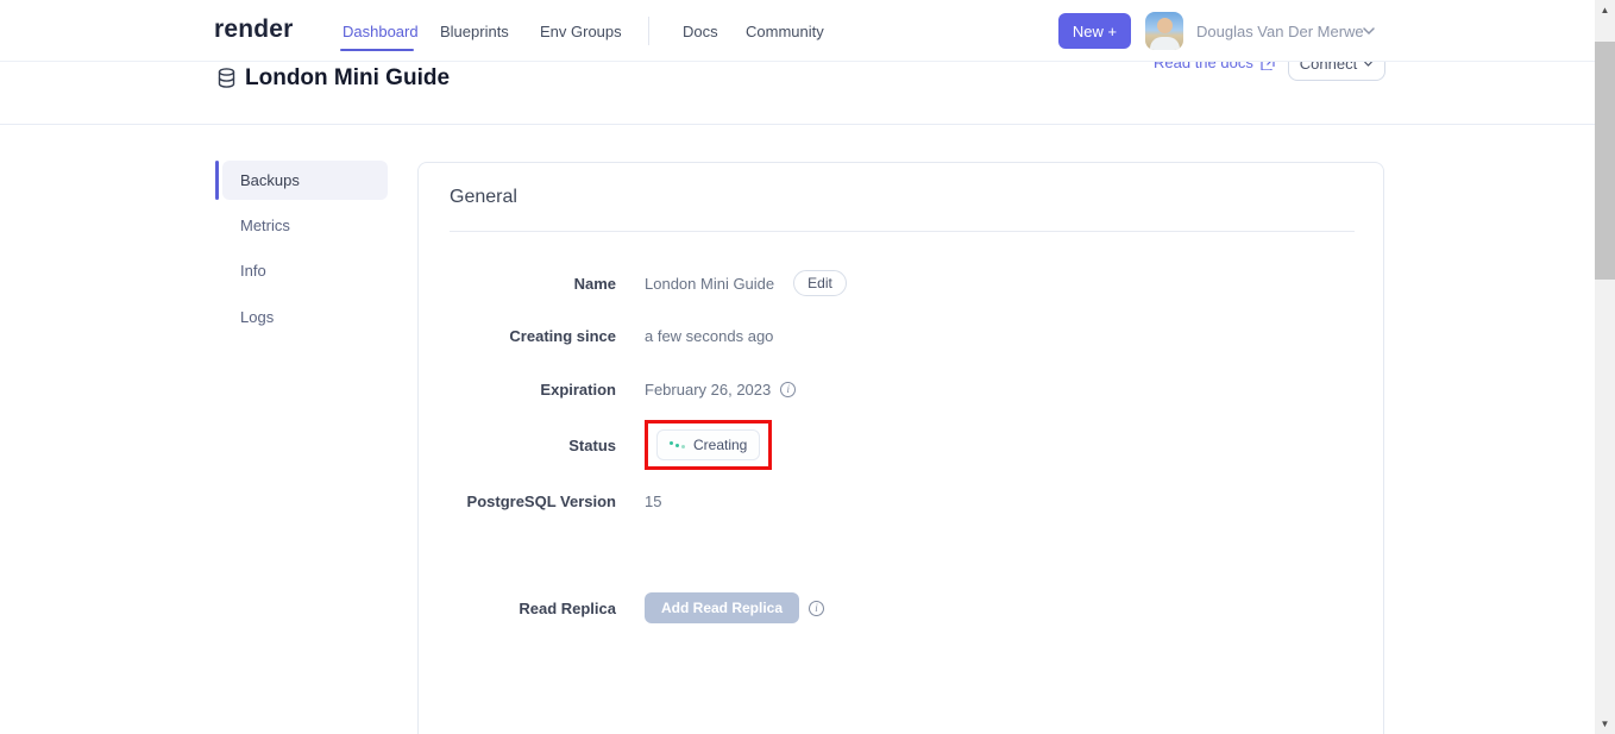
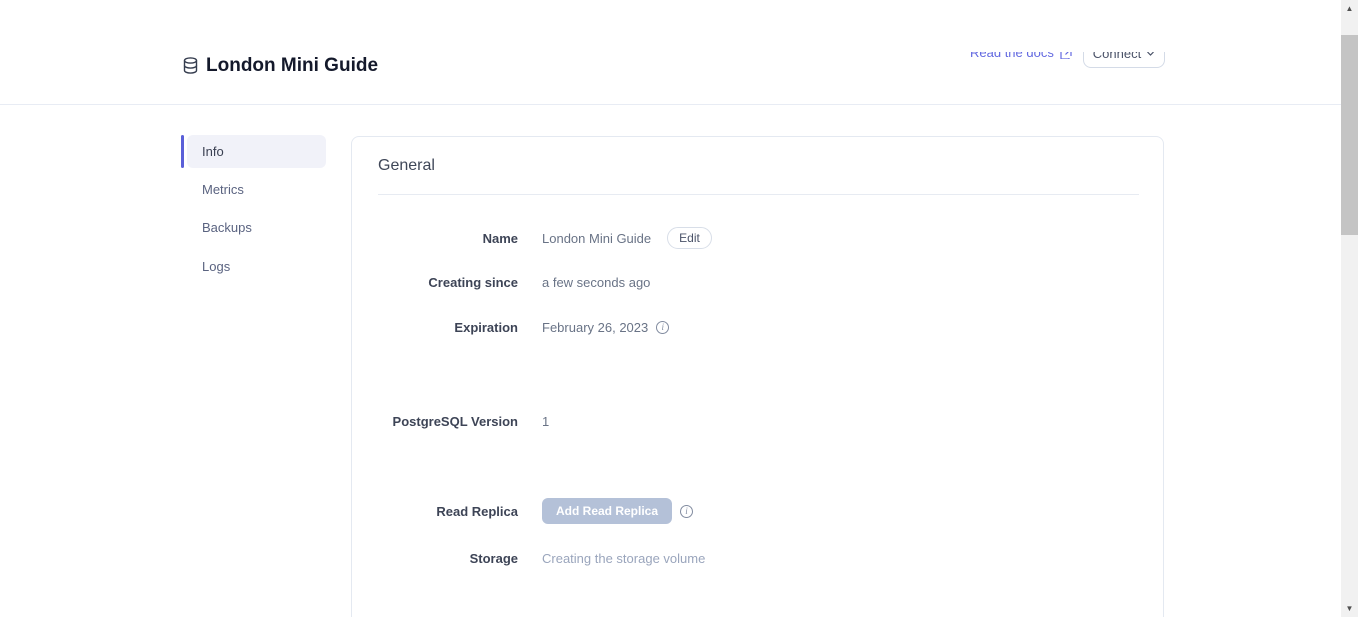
- render
- Dashboard
- Blueprints
- Env Groups
- Docs
- Community
- New +
- Douglas Van Der Merwe
  London Mini Guide
  Read the docs
  Connect
- Backups
+ Info
  Metrics
- Info
+ Backups
  Logs
  General
  Name
  London Mini Guide
  Edit
  Creating since
  a few seconds ago
  Expiration
  February 26, 2023
  i
- Status
- Creating
  PostgreSQL Version
- 15
+ 1
  Read Replica
  Add Read Replica
  i
+ Storage
+ Creating the storage volume
  ▲
  ▼
